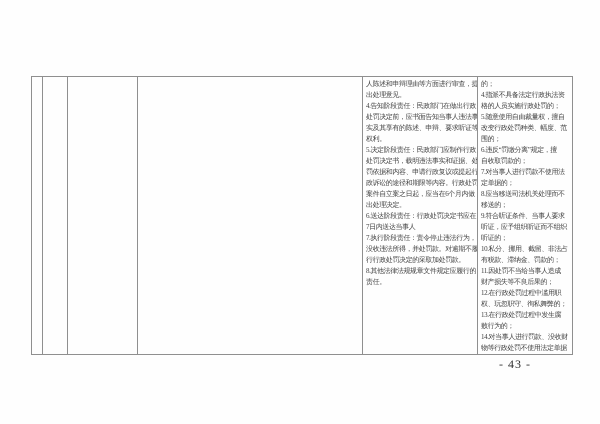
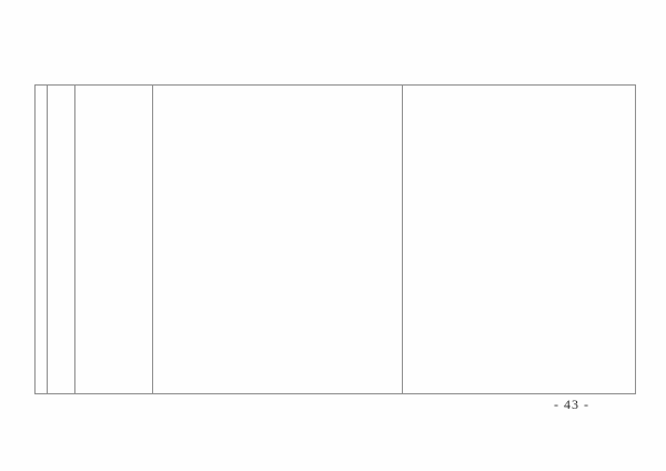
- 人陈述和申辩理由等方面进行审查，提
- 出处理意见。
- 4.告知阶段责任：民政部门在做出行政
- 处罚决定前，应书面告知当事人违法事
- 实及其享有的陈述、申辩、要求听证等
- 权利。
- 5.决定阶段责任：民政部门应制作行政
- 处罚决定书，载明违法事实和证据、处
- 罚依据和内容、申请行政复议或提起行
- 政诉讼的途径和期限等内容。行政处罚
- 案件自立案之日起，应当在6个月内做
- 出处理决定。
- 6.送达阶段责任：行政处罚决定书应在
- 7日内送达当事人
- 7.执行阶段责任：责令停止违法行为，
- 没收违法所得，并处罚款。对逾期不履
- 行行政处罚决定的采取加处罚款。
- 8.其他法律法规规章文件规定应履行的
- 责任。
- 的；
- 4.指派不具备法定行政执法资
- 格的人员实施行政处罚的；
- 5.随意使用自由裁量权，擅自
- 改变行政处罚种类、幅度、范
- 围的；
- 6.违反“罚缴分离”规定，擅
- 自收取罚款的；
- 7.对当事人进行罚款不使用法
- 定单据的；
- 8.应当移送司法机关处理而不
- 移送的；
- 9.符合听证条件、当事人要求
- 听证，应予组织听证而不组织
- 听证的；
- 10.私分、挪用、截留、非法占
- 有税款、滞纳金、罚款的；
- 11.因处罚不当给当事人造成
- 财产损失等不良后果的；
- 12.在行政处罚过程中滥用职
- 权、玩忽职守、徇私舞弊的；
- 13.在行政处罚过程中发生腐
- 败行为的；
- 14.对当事人进行罚款、没收财
- 物等行政处罚不使用法定单据
  - 43 -
